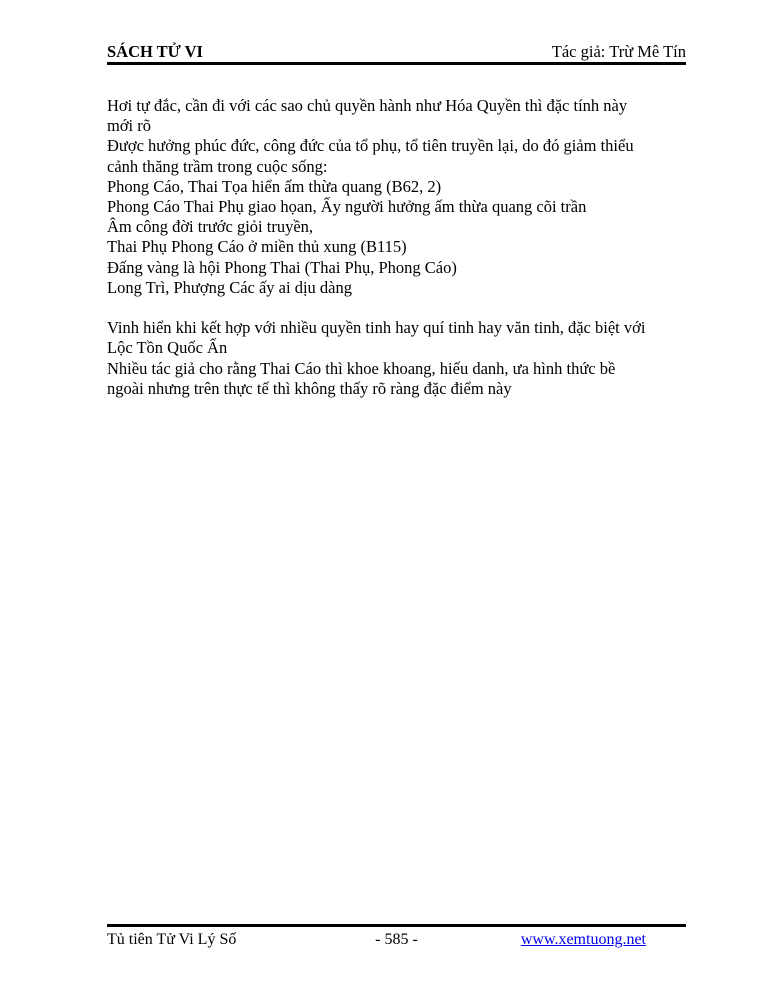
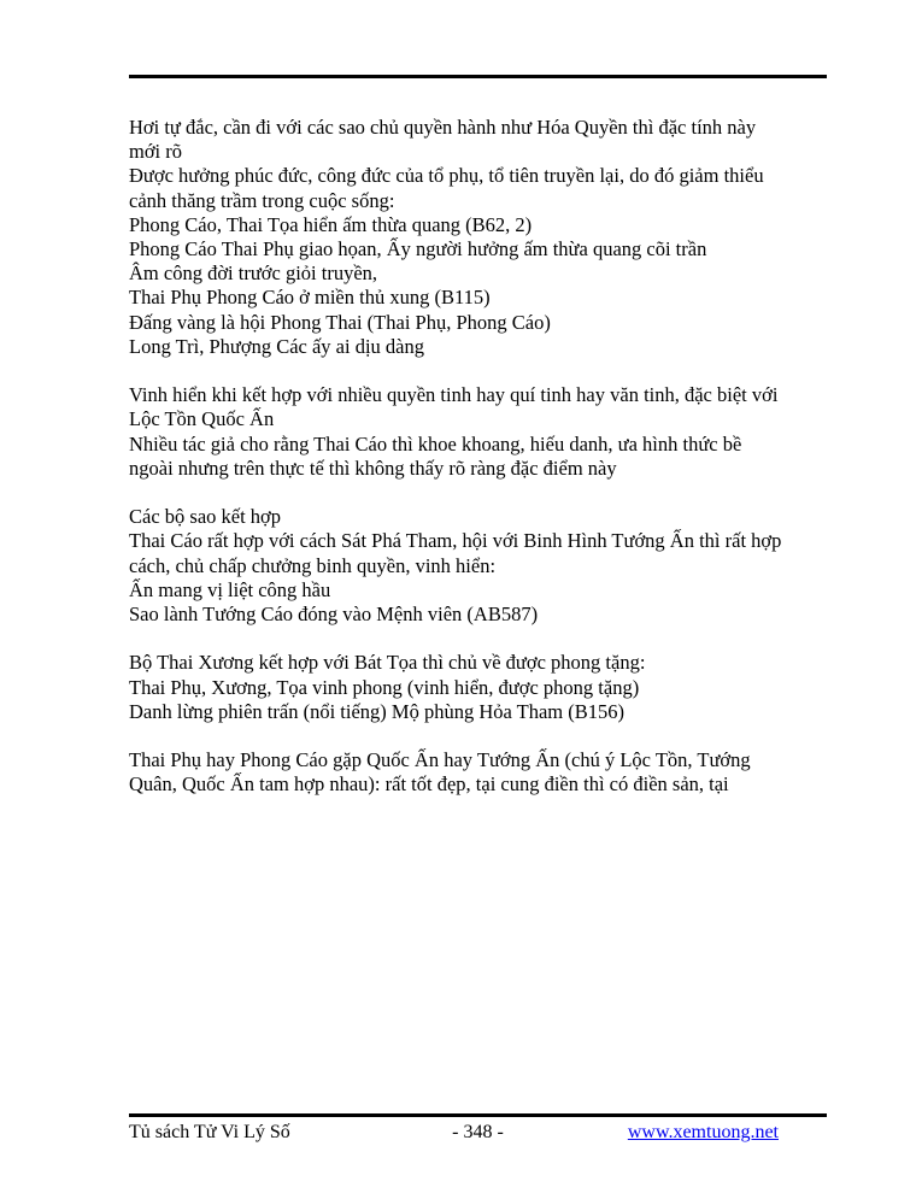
- SÁCH TỬ VI
- Tác giả: Trừ Mê Tín
  Hơi tự đắc, cần đi với các sao chủ quyền hành như Hóa Quyền thì đặc tính này
  mới rõ
  Được hưởng phúc đức, công đức của tổ phụ, tổ tiên truyền lại, do đó giảm thiểu
  cảnh thăng trầm trong cuộc sống:
  Phong Cáo, Thai Tọa hiển ấm thừa quang (B62, 2)
  Phong Cáo Thai Phụ giao họan, Ấy người hưởng ấm thừa quang cõi trần
  Âm công đời trước giỏi truyền,
  Thai Phụ Phong Cáo ở miền thủ xung (B115)
  Đấng vàng là hội Phong Thai (Thai Phụ, Phong Cáo)
  Long Trì, Phượng Các ấy ai dịu dàng
  Vinh hiển khi kết hợp với nhiều quyền tinh hay quí tinh hay văn tinh, đặc biệt với
  Lộc Tồn Quốc Ấn
  Nhiều tác giả cho rằng Thai Cáo thì khoe khoang, hiếu danh, ưa hình thức bề
  ngoài nhưng trên thực tế thì không thấy rõ ràng đặc điểm này
+ Các bộ sao kết hợp
+ Thai Cáo rất hợp với cách Sát Phá Tham, hội với Binh Hình Tướng Ấn thì rất hợp
+ cách, chủ chấp chưởng binh quyền, vinh hiển:
+ Ấn mang vị liệt công hầu
+ Sao lành Tướng Cáo đóng vào Mệnh viên (AB587)
+ Bộ Thai Xương kết hợp với Bát Tọa thì chủ về được phong tặng:
+ Thai Phụ, Xương, Tọa vinh phong (vinh hiển, được phong tặng)
+ Danh lừng phiên trấn (nổi tiếng) Mộ phùng Hỏa Tham (B156)
+ Thai Phụ hay Phong Cáo gặp Quốc Ấn hay Tướng Ấn (chú ý Lộc Tồn, Tướng
+ Quân, Quốc Ấn tam hợp nhau): rất tốt đẹp, tại cung điền thì có điền sản, tại
- Tủ tiên Tử Vi Lý Số
+ Tủ sách Tử Vi Lý Số
- - 585 -
+ - 348 -
  www.xemtuong.net
